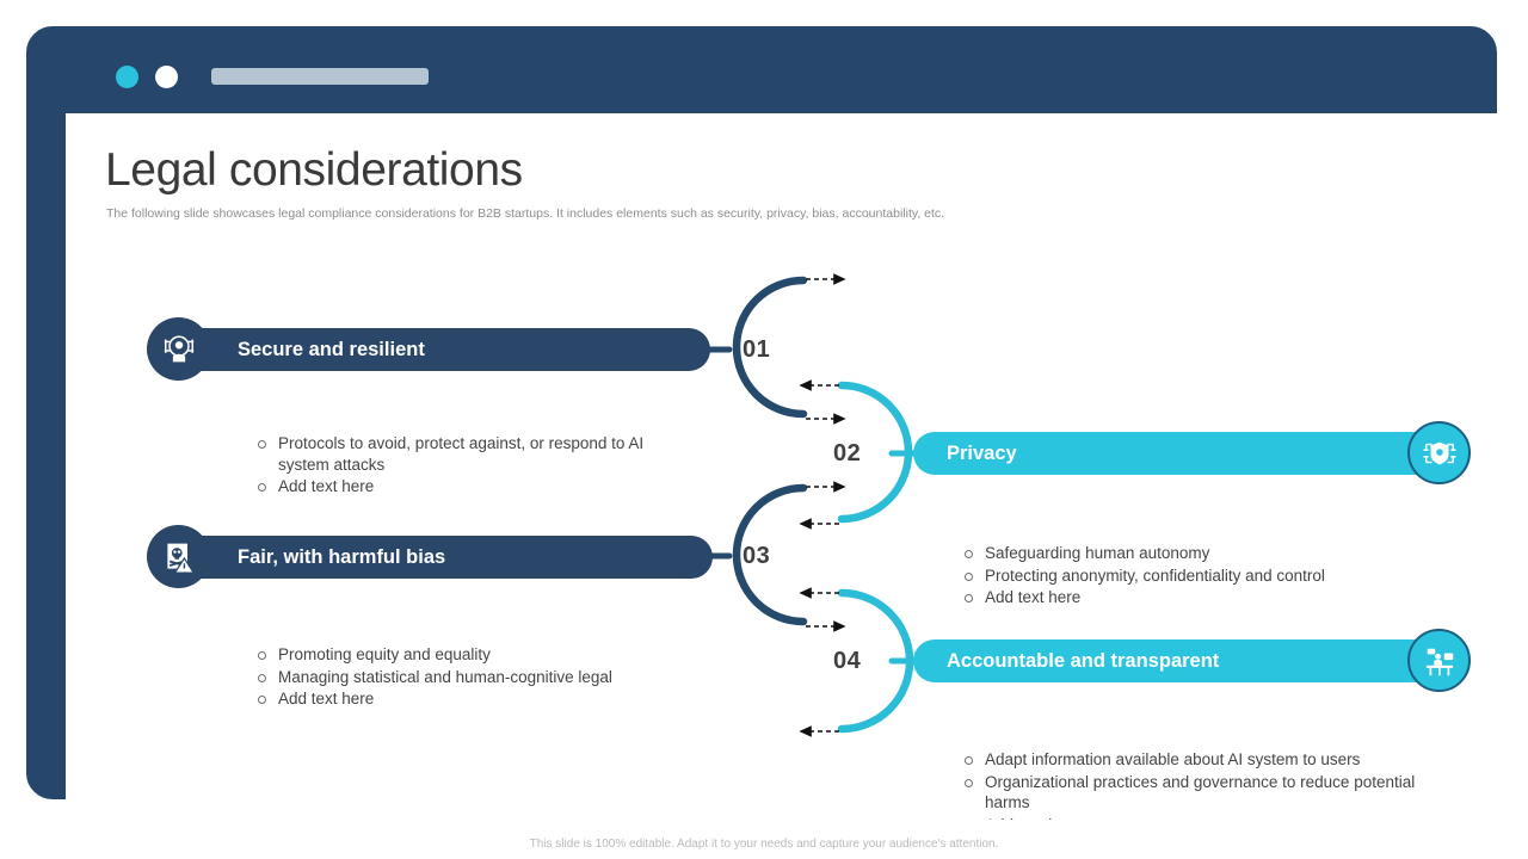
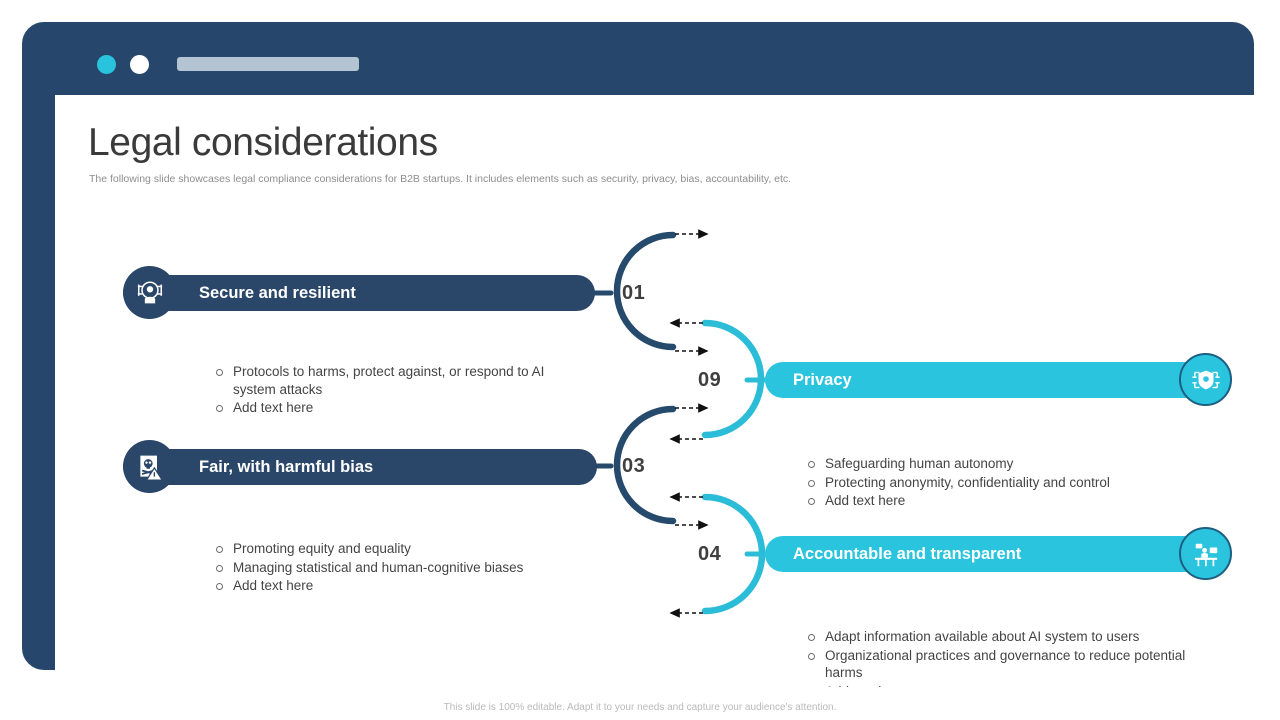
  Legal considerations
  The following slide showcases legal compliance considerations for B2B startups. It includes elements such as security, privacy, bias, accountability, etc.
  01
- 02
+ 09
  03
  04
  Secure and resilient
- Protocols to avoid, protect against, or respond to AI system attacks
+ Protocols to harms, protect against, or respond to AI system attacks
  Add text here
  Fair, with harmful bias
  Promoting equity and equality
- Managing statistical and human-cognitive legal
+ Managing statistical and human-cognitive biases
  Add text here
  Privacy
  Safeguarding human autonomy
  Protecting anonymity, confidentiality and control
  Add text here
  Accountable and transparent
  Adapt information available about AI system to users
  Organizational practices and governance to reduce potential harms
  This slide is 100% editable. Adapt it to your needs and capture your audience's attention.
